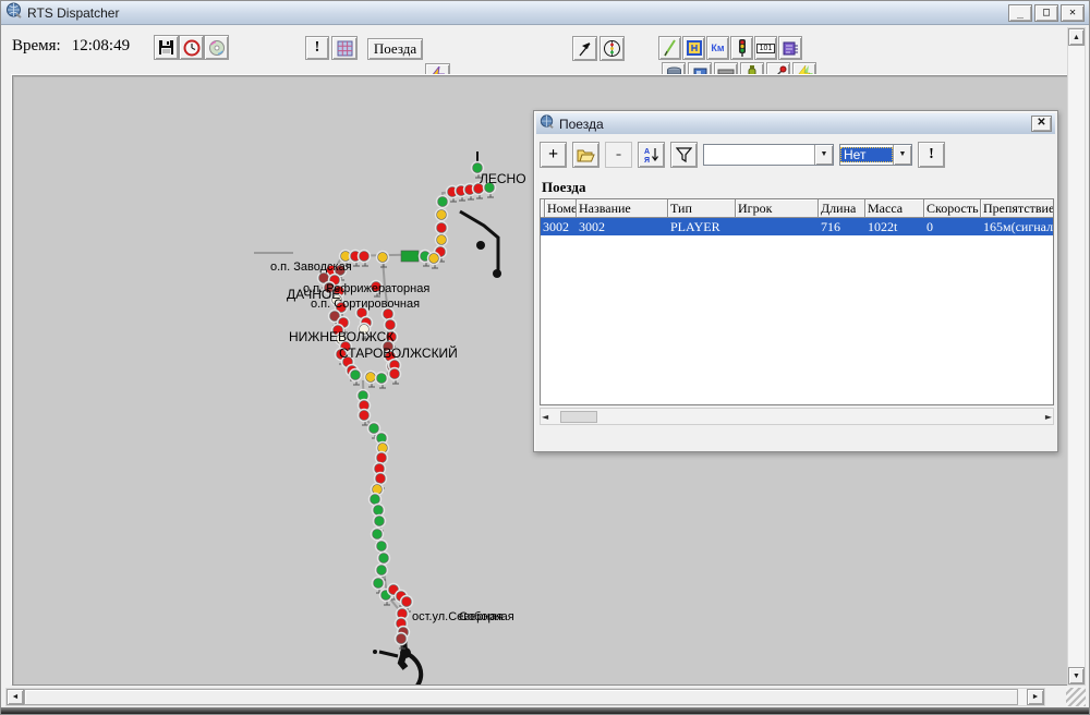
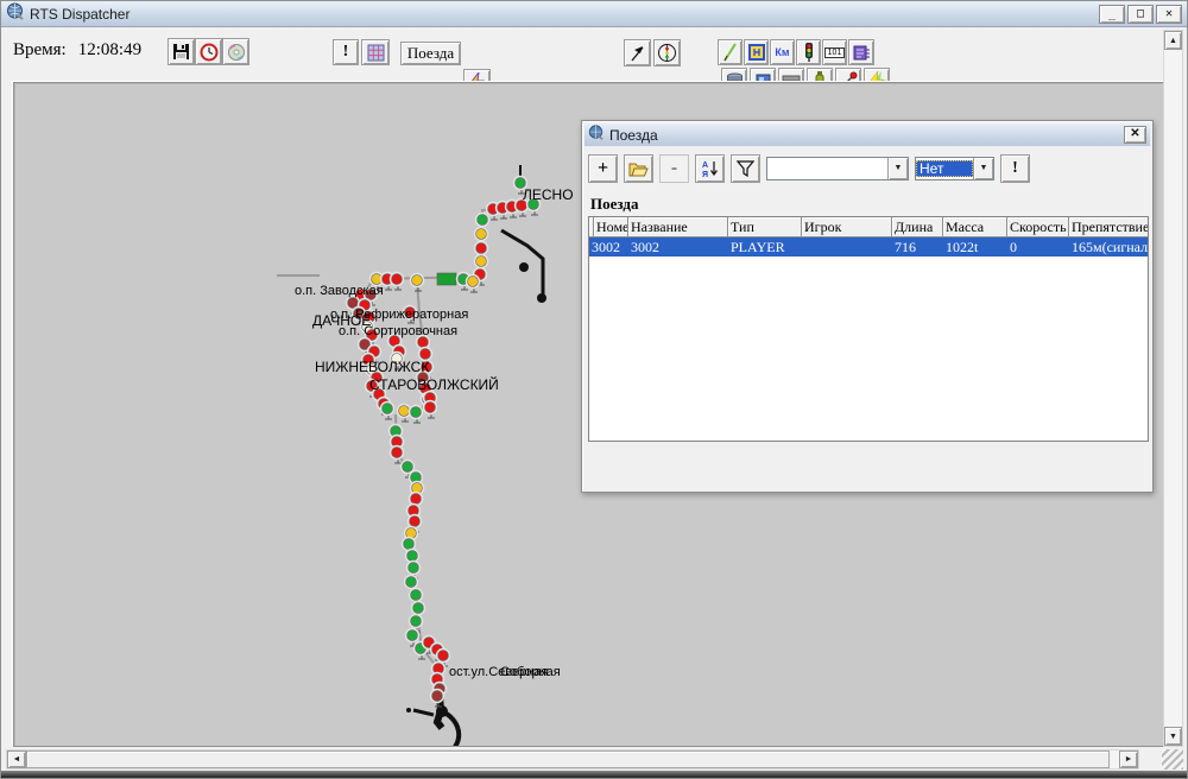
  RTS Dispatcher
  _
  □
  ✕
  Время: 12:08:49
  !
  Поезда
  Км
  ЛЕСНО
  о.п. Заводская
  о.п. Рефрижераторная
  ДАЧНОЕ
  о.п. Сортировочная
  НИЖНЕВОЛЖСК
  СТАРОВОЛЖСКИЙ
  ост.ул.Северная
  Соборная
  Поезда
  ✕
  +
  -
  Нет
  !
  Поезда
  Номе
  Название
  Тип
  Игрок
  Длина
  Масса
  Скорость
  Препятствие
  3002
  3002
  PLAYER
  716
  1022t
  0
  165м(сигнал
- ◄
- ►
